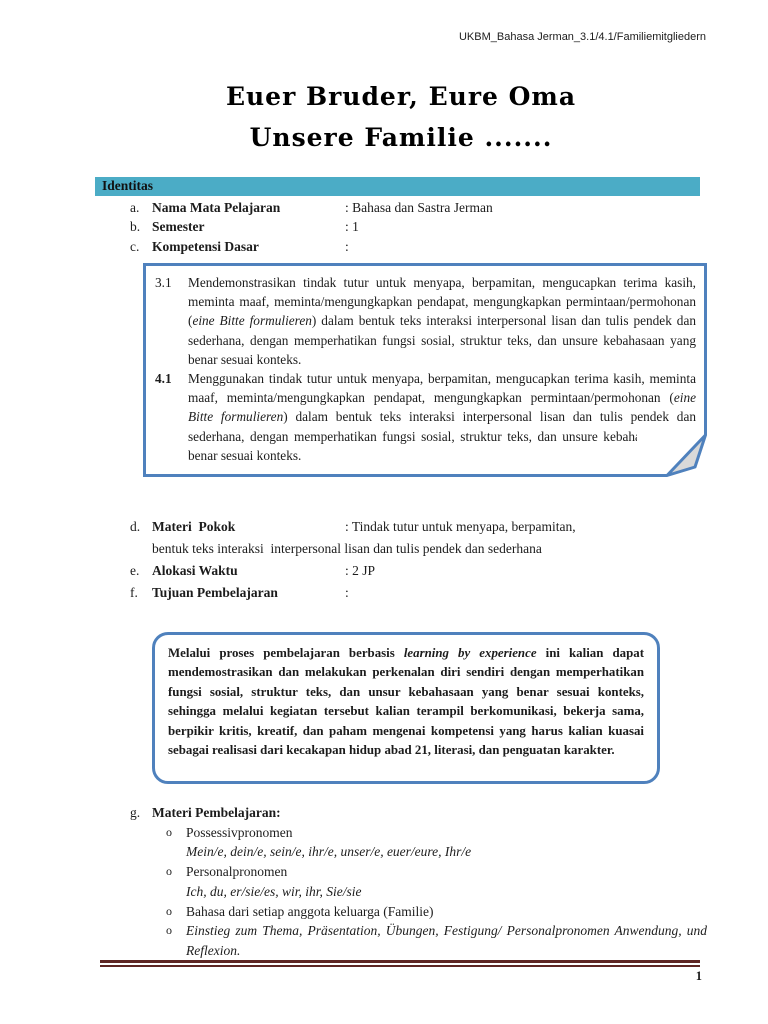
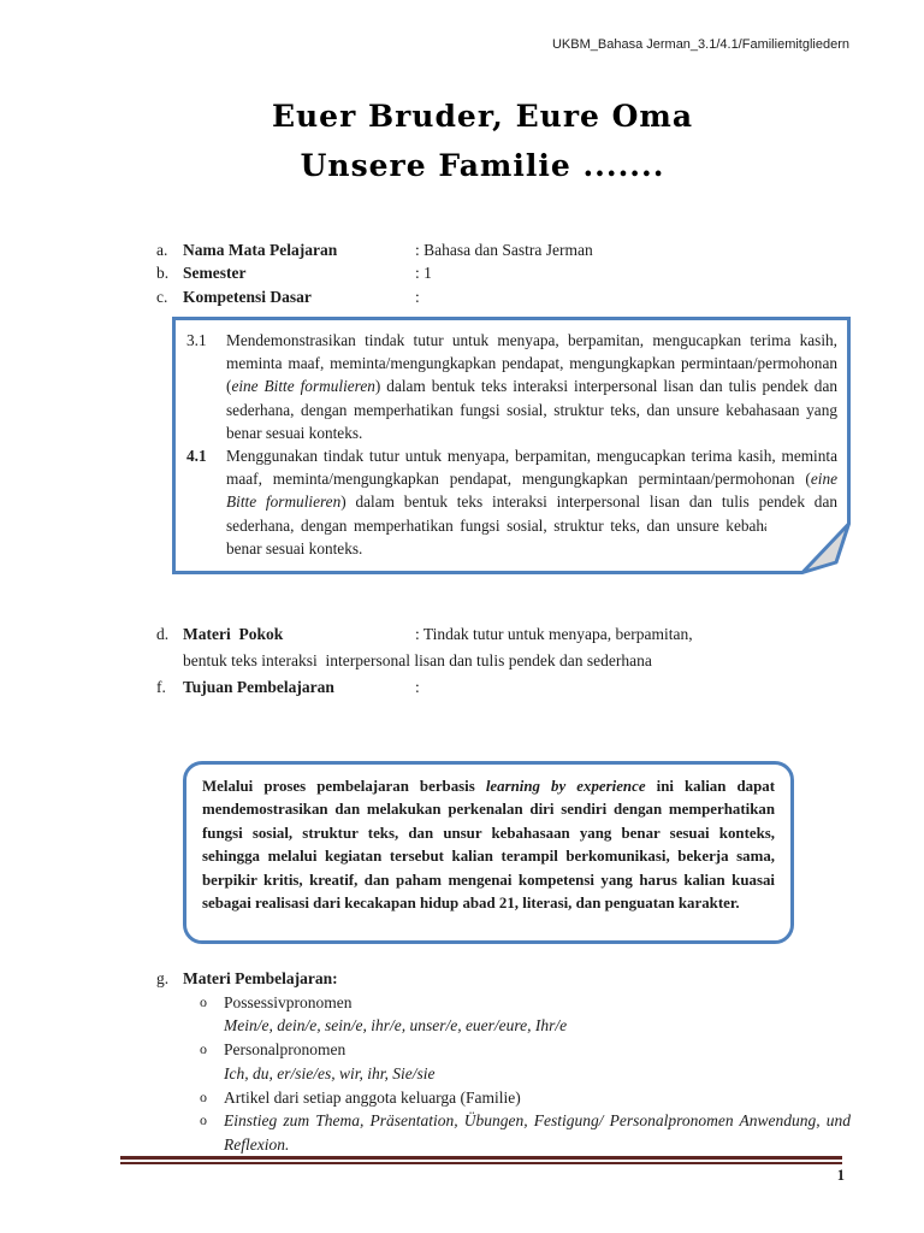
  UKBM_Bahasa Jerman_3.1/4.1/Familiemitgliedern
  Euer Bruder, Eure Oma
  Unsere Familie .......
- Identitas
  a.
  Nama Mata Pelajaran : Bahasa dan Sastra Jerman
  b.
  Semester : 1
  c.
  Kompetensi Dasar :
  3.1
  Mendemonstrasikan tindak tutur untuk menyapa, berpamitan, mengucapkan terima kasih, meminta maaf, meminta/mengungkapkan pendapat, mengungkapkan permintaan/permohonan (eine Bitte formulieren) dalam bentuk teks interaksi interpersonal lisan dan tulis pendek dan sederhana, dengan memperhatikan fungsi sosial, struktur teks, dan unsure kebahasaan yang benar sesuai konteks.
  4.1
  Menggunakan tindak tutur untuk menyapa, berpamitan, mengucapkan terima kasih, meminta maaf, meminta/mengungkapkan pendapat, mengungkapkan permintaan/permohonan (eine Bitte formulieren) dalam bentuk teks interaksi interpersonal lisan dan tulis pendek dan sederhana, dengan memperhatikan fungsi sosial, struktur teks, dan unsure kebah benar sesuai konteks.
  d.
  Materi Pokok : Tindak tutur untuk menyapa, berpamitan,
  bentuk teks interaksi interpersonal lisan dan tulis pendek dan sederhana
- e.
- Alokasi Waktu : 2 JP
  f.
  Tujuan Pembelajaran :
  Melalui proses pembelajaran berbasis learning by experience ini kalian dapat mendemostrasikan dan melakukan perkenalan diri sendiri dengan memperhatikan fungsi sosial, struktur teks, dan unsur kebahasaan yang benar sesuai konteks, sehingga melalui kegiatan tersebut kalian terampil berkomunikasi, bekerja sama, berpikir kritis, kreatif, dan paham mengenai kompetensi yang harus kalian kuasai sebagai realisasi dari kecakapan hidup abad 21, literasi, dan penguatan karakter.
  g.
  Materi Pembelajaran:
  o
  Possessivpronomen
  Mein/e, dein/e, sein/e, ihr/e, unser/e, euer/eure, Ihr/e
  o
  Personalpronomen
  Ich, du, er/sie/es, wir, ihr, Sie/sie
  o
- Bahasa dari setiap anggota keluarga (Familie)
+ Artikel dari setiap anggota keluarga (Familie)
  o
  Einstieg zum Thema, Präsentation, Übungen, Festigung/ Personalpronomen Anwendung, und Reflexion.
  1
